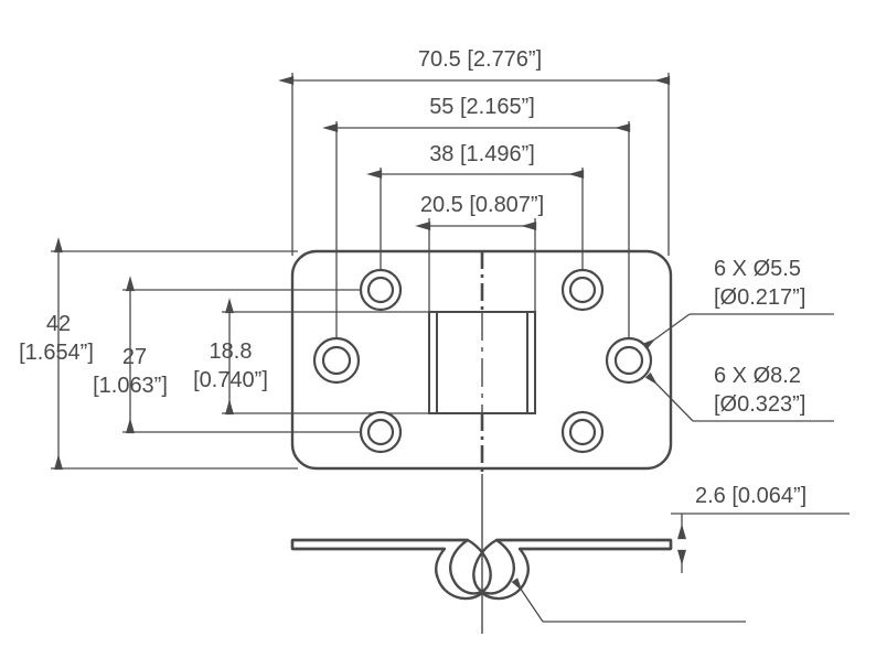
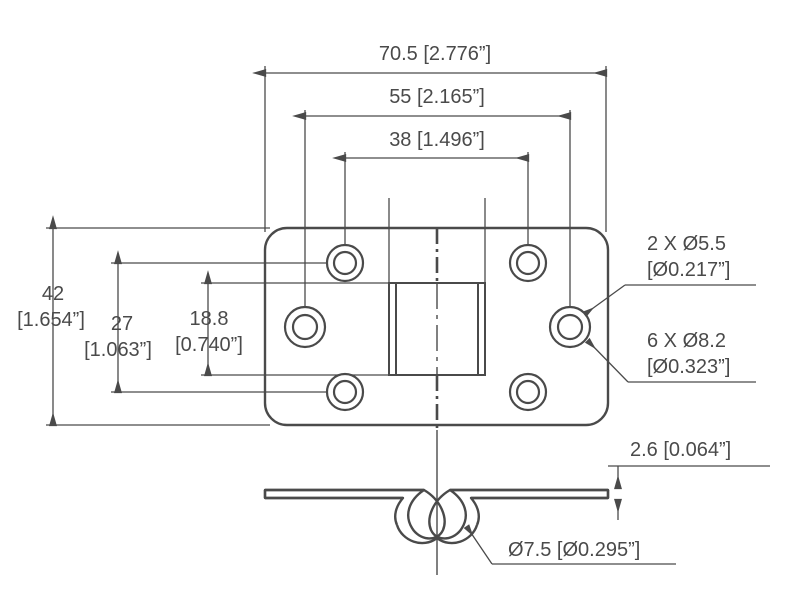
  70.5 [2.776”]
  55 [2.165”]
  38 [1.496”]
- 20.5 [0.807”]
  42
  [1.654”]
  27
  [1.063”]
  18.8
  [0.740”]
- 6 X Ø5.5
+ 2 X Ø5.5
  [Ø0.217”]
  6 X Ø8.2
  [Ø0.323”]
  2.6 [0.064”]
+ Ø7.5 [Ø0.295”]
